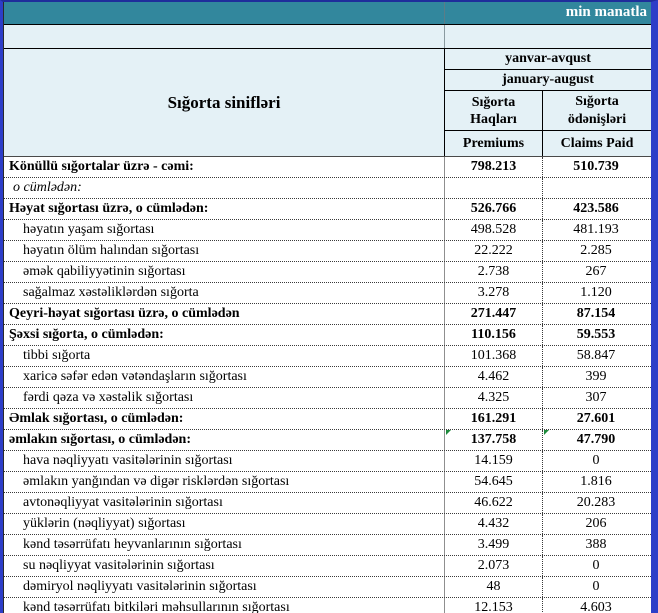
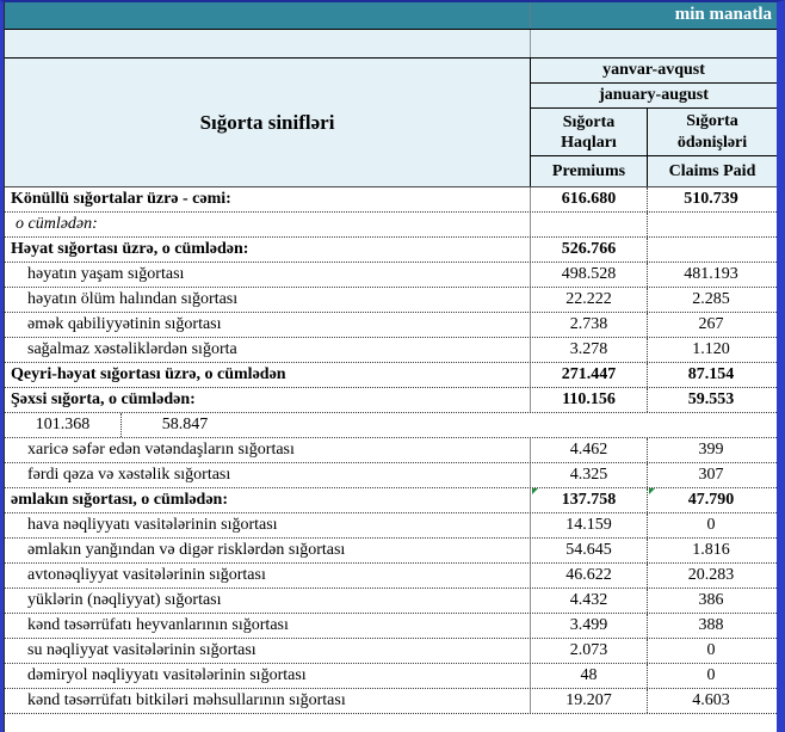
  min manatla
  Sığorta sinifləri
  yanvar-avqust
  january-august
  Sığorta Haqları
  Sığorta ödənişləri
  Premiums
  Claims Paid
  Könüllü sığortalar üzrə - cəmi:
- 798.213
+ 616.680
  510.739
  o cümlədən:
  Həyat sığortası üzrə, o cümlədən:
  526.766
- 423.586
  həyatın yaşam sığortası
  498.528
  481.193
  həyatın ölüm halından sığortası
  22.222
  2.285
  əmək qabiliyyətinin sığortası
  2.738
  267
  sağalmaz xəstəliklərdən sığorta
  3.278
  1.120
  Qeyri-həyat sığortası üzrə, o cümlədən
  271.447
  87.154
  Şəxsi sığorta, o cümlədən:
  110.156
  59.553
- tibbi sığorta
  101.368
  58.847
  xaricə səfər edən vətəndaşların sığortası
  4.462
  399
  fərdi qəza və xəstəlik sığortası
  4.325
  307
- Əmlak sığortası, o cümlədən:
- 161.291
- 27.601
  əmlakın sığortası, o cümlədən:
  137.758
  47.790
  hava nəqliyyatı vasitələrinin sığortası
  14.159
  0
  əmlakın yanğından və digər risklərdən sığortası
  54.645
  1.816
  avtonəqliyyat vasitələrinin sığortası
  46.622
  20.283
  yüklərin (nəqliyyat) sığortası
  4.432
- 206
+ 386
  kənd təsərrüfatı heyvanlarının sığortası
  3.499
  388
  su nəqliyyat vasitələrinin sığortası
  2.073
  0
  dəmiryol nəqliyyatı vasitələrinin sığortası
  48
  0
  kənd təsərrüfatı bitkiləri məhsullarının sığortası
- 12.153
+ 19.207
  4.603
